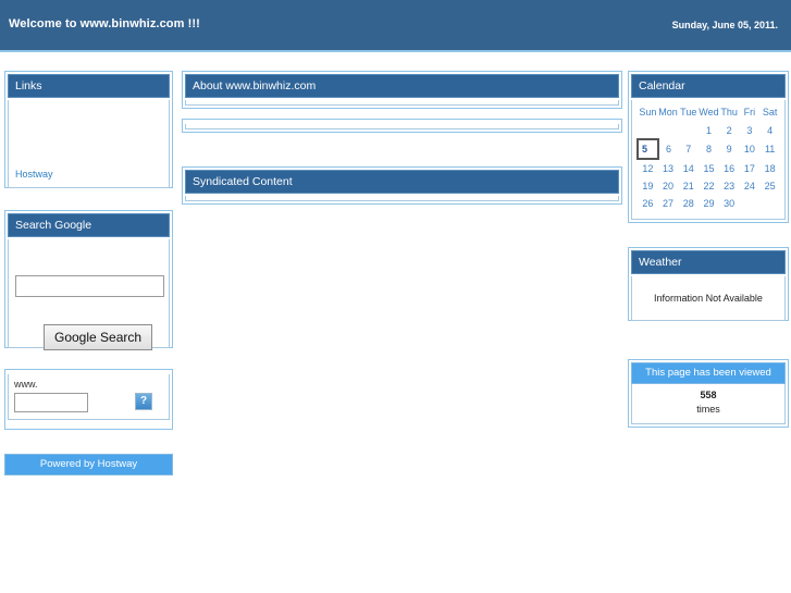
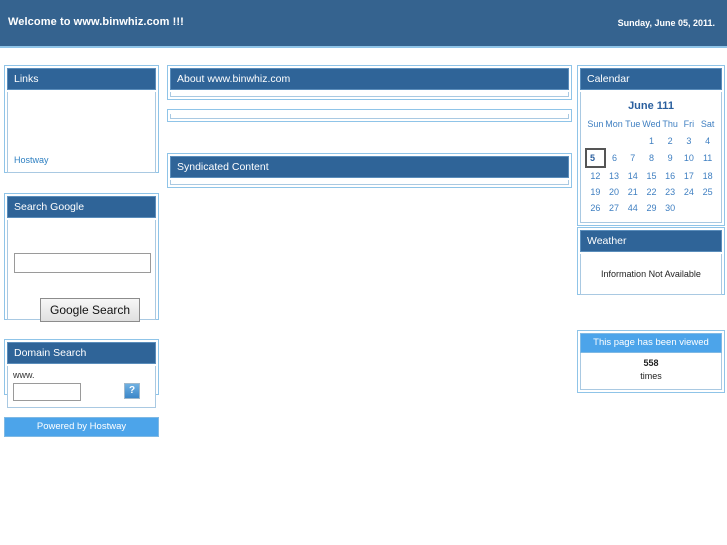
  Welcome to www.binwhiz.com !!!
  Sunday, June 05, 2011.
  Links
  Hostway
  Search Google
  Google Search
+ Domain Search
  www.
  ?
  Powered by Hostway
  About www.binwhiz.com
  Syndicated Content
  Calendar
+ June 111
  Sun	Mon	Tue	Wed	Thu	Fri	Sat
  			1	2	3	4
  5	6	7	8	9	10	11
  12	13	14	15	16	17	18
  19	20	21	22	23	24	25
- 26	27	28	29	30
+ 26	27	44	29	30
  Weather
  Information Not Available
  This page has been viewed
  558
  times
